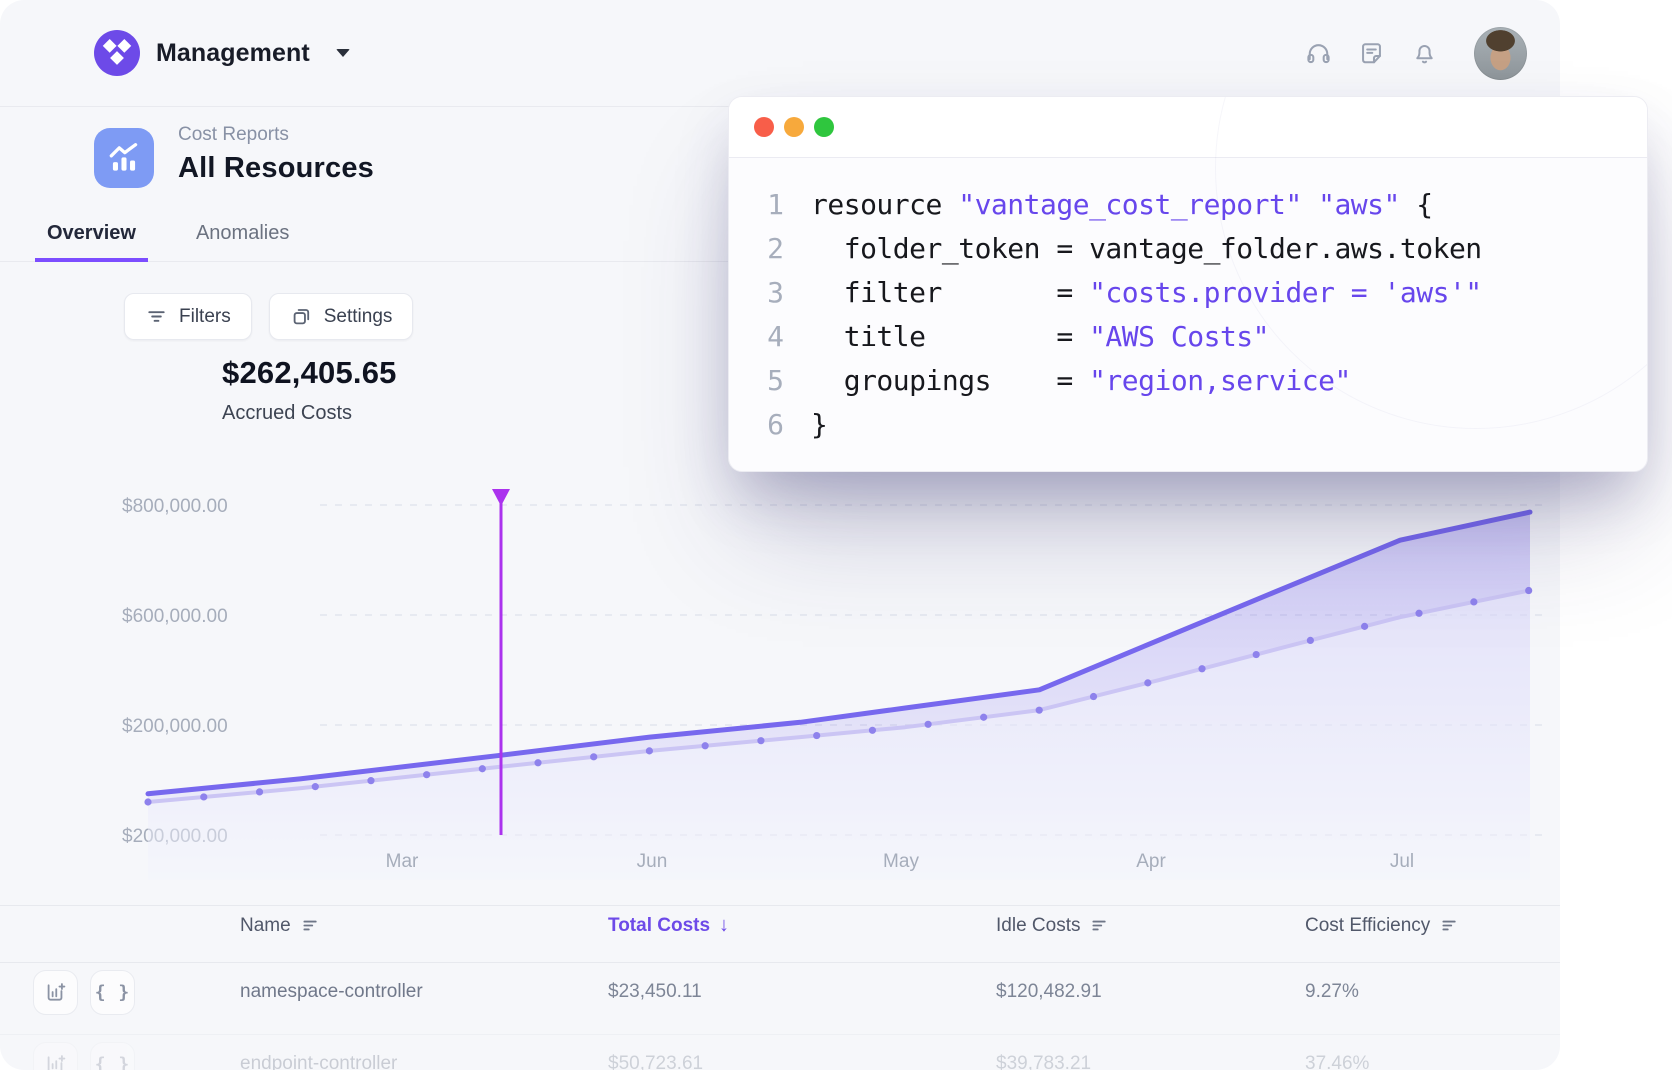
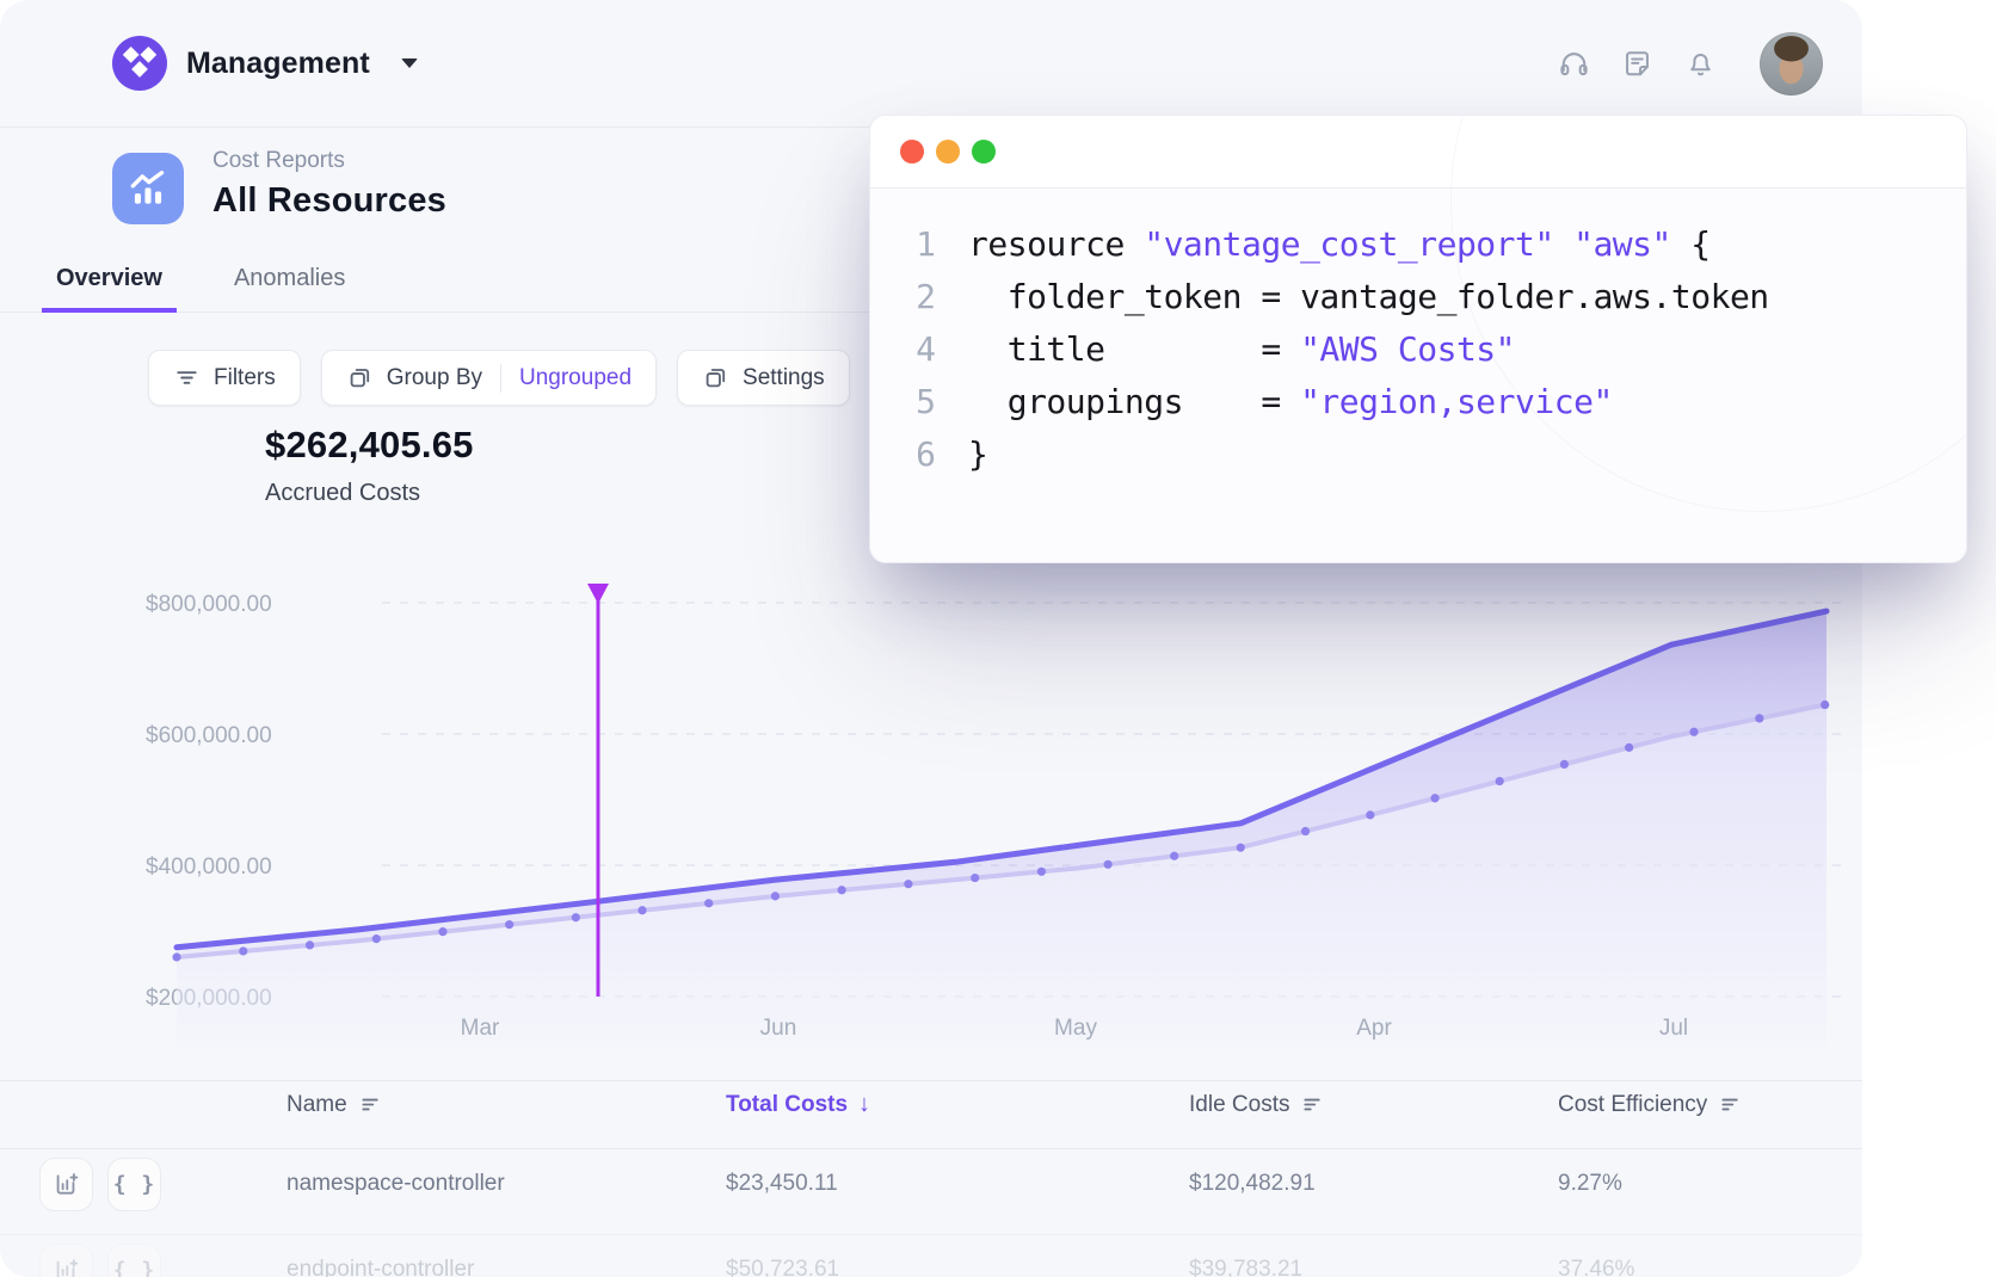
  Management
  Cost Reports
  All Resources
  Overview
  Anomalies
  Filters
+ Group By
+ Ungrouped
  Settings
  $262,405.65
  Accrued Costs
  $800,000.00
  $600,000.00
- $200,000.00
+ $400,000.00
  Mar
  Jun
  May
  Apr
  Jul
  Name
  Total Costs
  ↓
  Idle Costs
  Cost Efficiency
  { }
  namespace-controller
  $23,450.11
  $120,482.91
  9.27%
  { }
  endpoint-controller
  $50,723.61
  $39,783.21
  37.46%
  1
  resource "vantage_cost_report" "aws" {
  2
  folder_token = vantage_folder.aws.token
- 3
- filter = "costs.provider = 'aws'"
  4
  title = "AWS Costs"
  5
  groupings = "region,service"
  6
  }
